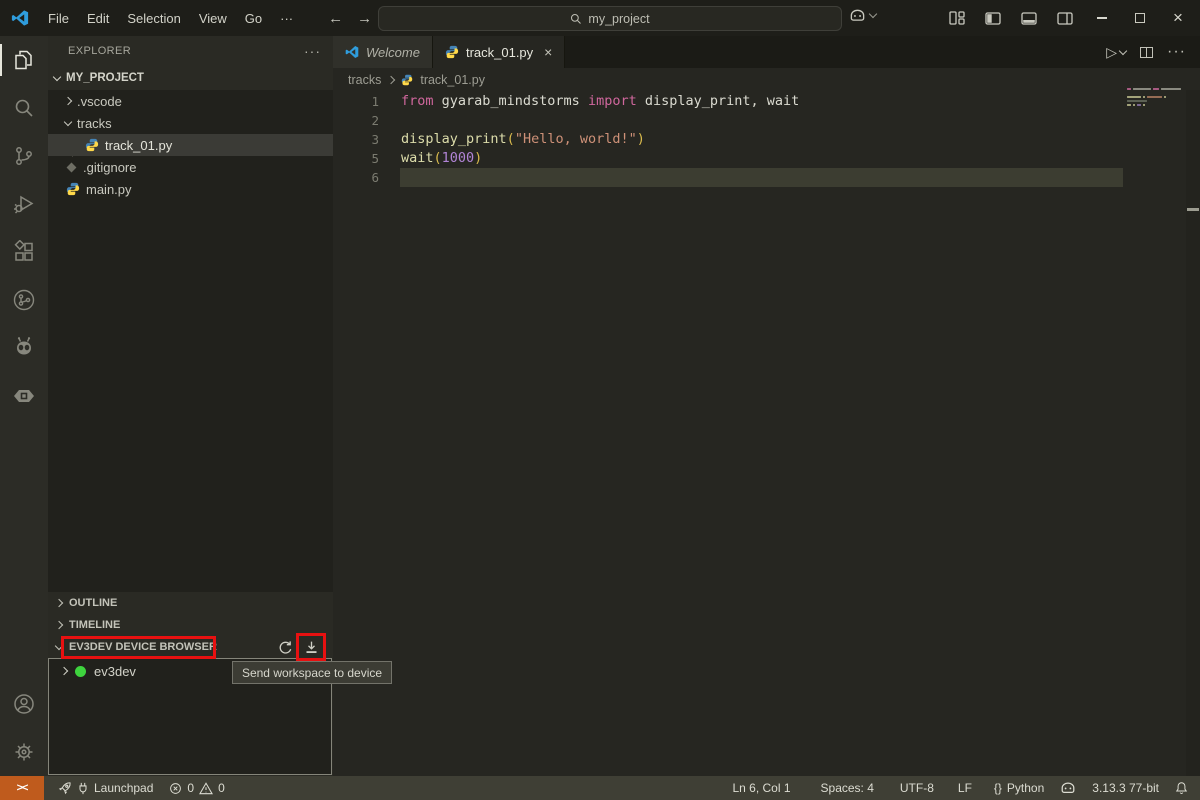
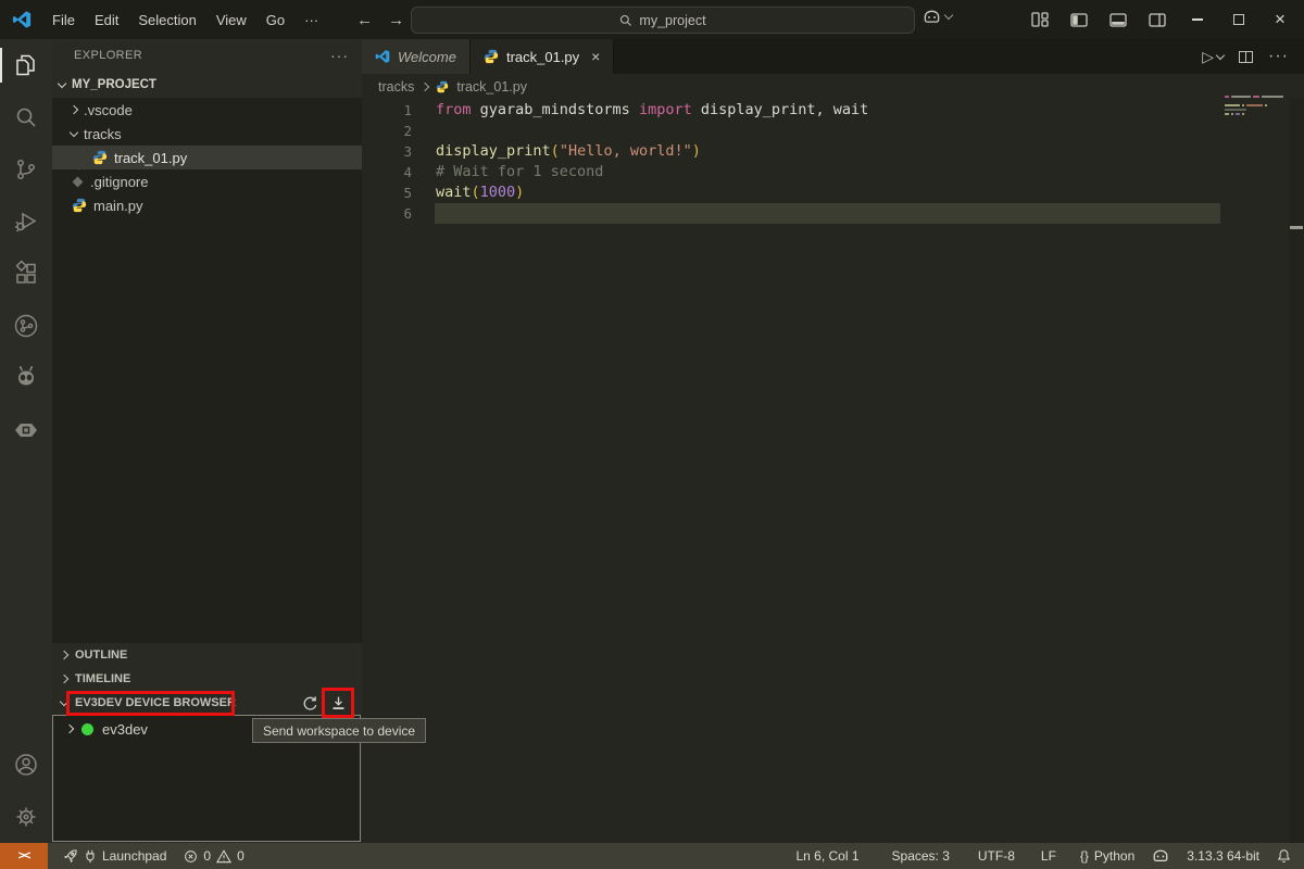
  File
  Edit
  Selection
  View
  Go
  ···
  ←
  →
  my_project
  ×
  EXPLORER
  ···
  MY_PROJECT
  .vscode
  tracks
  track_01.py
  .gitignore
  main.py
  OUTLINE
  TIMELINE
  EV3DEV DEVICE BROWSER
  ev3dev
  Welcome
  track_01.py
  ×
  ▷
  ···
  tracks
  track_01.py
  1
  from gyarab_mindstorms import display_print, wait
  2
  3
  display_print("Hello, world!")
+ 4
+ # Wait for 1 second
  5
  wait(1000)
  6
  Send workspace to device
  ><
  Launchpad
  0
  0
  Ln 6, Col 1
- Spaces: 4
+ Spaces: 3
  UTF-8
  LF
  {}
  Python
- 3.13.3 77-bit
+ 3.13.3 64-bit
